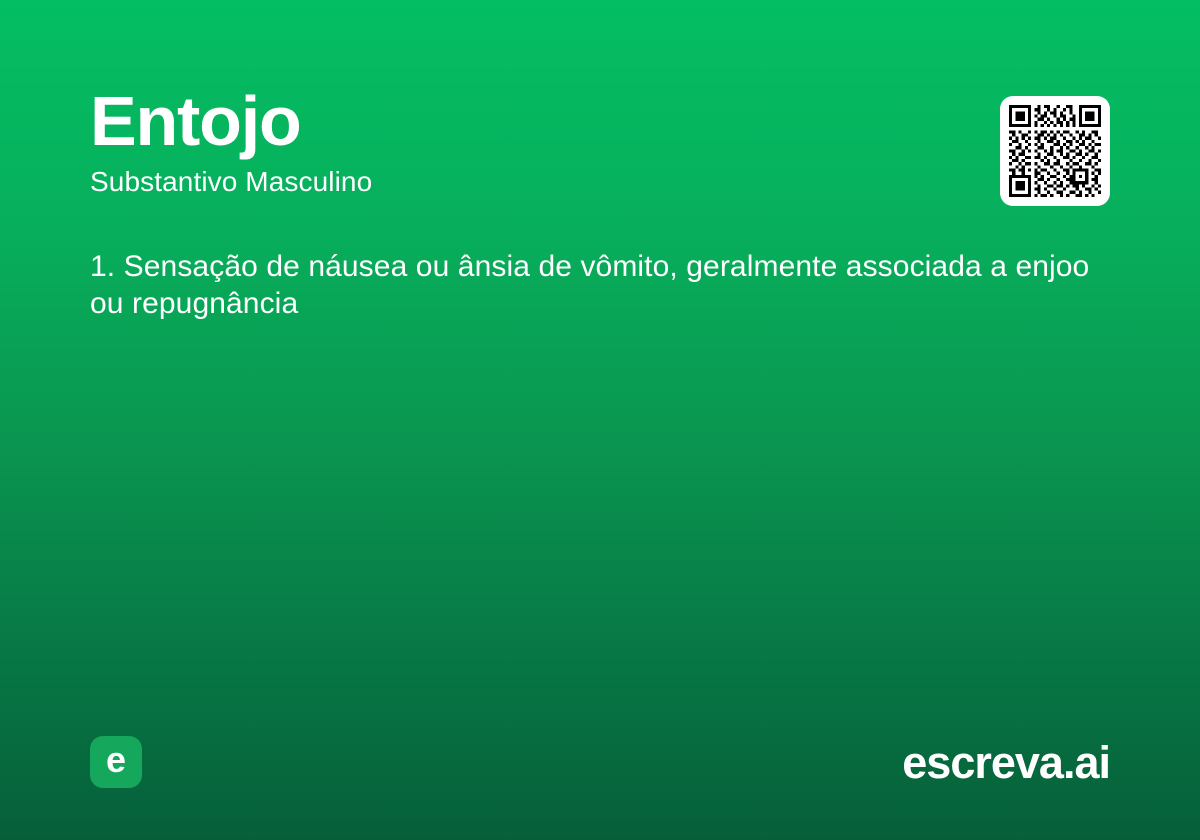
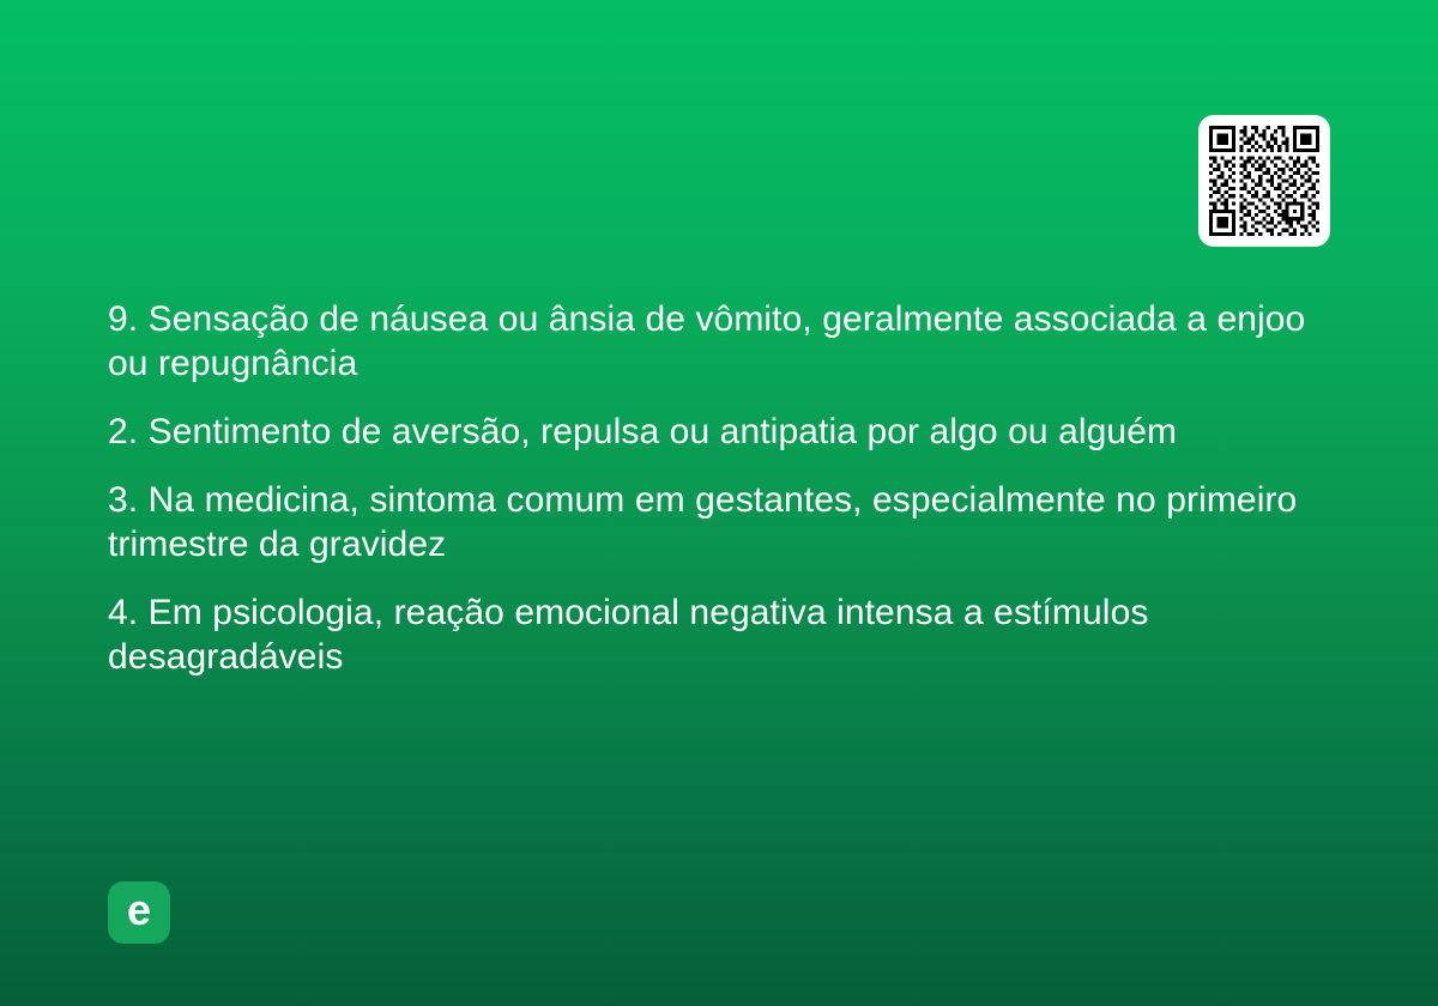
- Entojo
- Substantivo Masculino
- 1. Sensação de náusea ou ânsia de vômito, geralmente associada a enjoo ou repugnância
+ 9. Sensação de náusea ou ânsia de vômito, geralmente associada a enjoo ou repugnância
+ 2. Sentimento de aversão, repulsa ou antipatia por algo ou alguém
+ 3. Na medicina, sintoma comum em gestantes, especialmente no primeiro trimestre da gravidez
+ 4. Em psicologia, reação emocional negativa intensa a estímulos desagradáveis
  e
- escreva.ai
